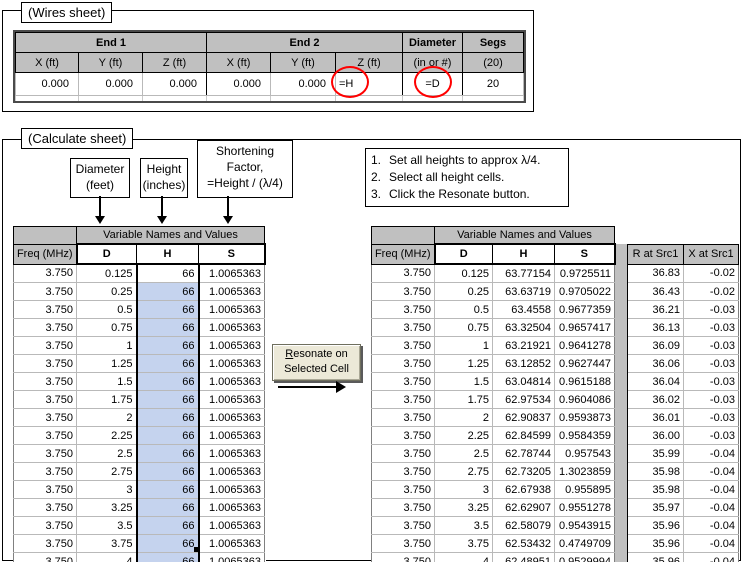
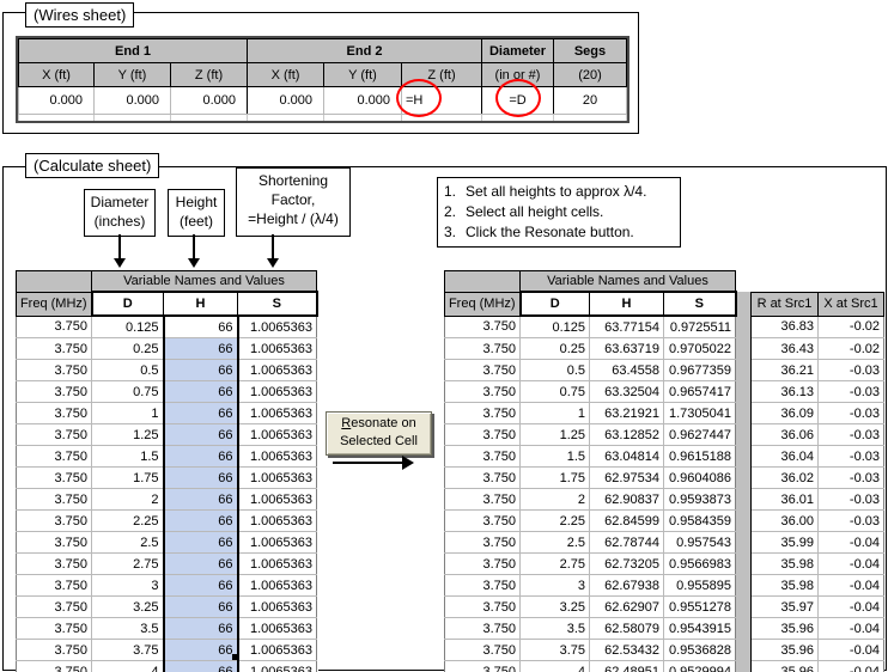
  (Wires sheet)
  End 1	End 2	Diameter	Segs
  X (ft)	Y (ft)	Z (ft)	X (ft)	Y (ft)	Z (ft)	(in or #)	(20)
  0.000	0.000	0.000	0.000	0.000	=H	=D	20
  (Calculate sheet)
  Diameter
- (feet)
+ (inches)
  Height
- (inches)
+ (feet)
  Shortening
  Factor,
  =Height / (λ/4)
  1. Set all heights to approx λ/4.
  2. Select all height cells.
  3. Click the Resonate button.
  	Variable Names and Values
  Freq (MHz)	D	H	S
  3.750	0.125	66	1.0065363
  3.750	0.25	66	1.0065363
  3.750	0.5	66	1.0065363
  3.750	0.75	66	1.0065363
  3.750	1	66	1.0065363
  3.750	1.25	66	1.0065363
  3.750	1.5	66	1.0065363
  3.750	1.75	66	1.0065363
  3.750	2	66	1.0065363
  3.750	2.25	66	1.0065363
  3.750	2.5	66	1.0065363
  3.750	2.75	66	1.0065363
  3.750	3	66	1.0065363
  3.750	3.25	66	1.0065363
  3.750	3.5	66	1.0065363
  3.750	3.75	66	1.0065363
  Resonate on
  Selected Cell
  	Variable Names and Values
  Freq (MHz)	D	H	S		R at Src1	X at Src1
  3.750	0.125	63.77154	0.9725511		36.83	-0.02
  3.750	0.25	63.63719	0.9705022		36.43	-0.02
  3.750	0.5	63.4558	0.9677359		36.21	-0.03
  3.750	0.75	63.32504	0.9657417		36.13	-0.03
- 3.750	1	63.21921	0.9641278		36.09	-0.03
+ 3.750	1	63.21921	1.7305041		36.09	-0.03
  3.750	1.25	63.12852	0.9627447		36.06	-0.03
  3.750	1.5	63.04814	0.9615188		36.04	-0.03
  3.750	1.75	62.97534	0.9604086		36.02	-0.03
  3.750	2	62.90837	0.9593873		36.01	-0.03
  3.750	2.25	62.84599	0.9584359		36.00	-0.03
  3.750	2.5	62.78744	0.957543		35.99	-0.04
- 3.750	2.75	62.73205	1.3023859		35.98	-0.04
+ 3.750	2.75	62.73205	0.9566983		35.98	-0.04
  3.750	3	62.67938	0.955895		35.98	-0.04
  3.750	3.25	62.62907	0.9551278		35.97	-0.04
  3.750	3.5	62.58079	0.9543915		35.96	-0.04
- 3.750	3.75	62.53432	0.4749709		35.96	-0.04
+ 3.750	3.75	62.53432	0.9536828		35.96	-0.04
